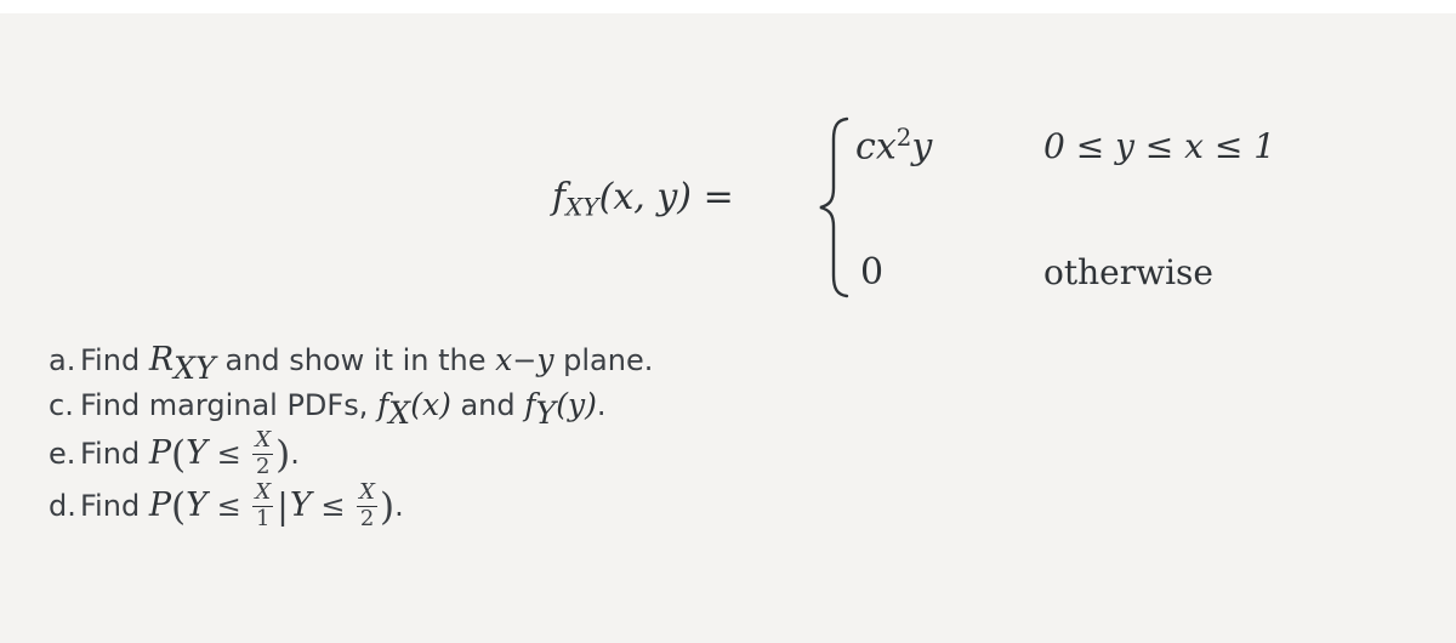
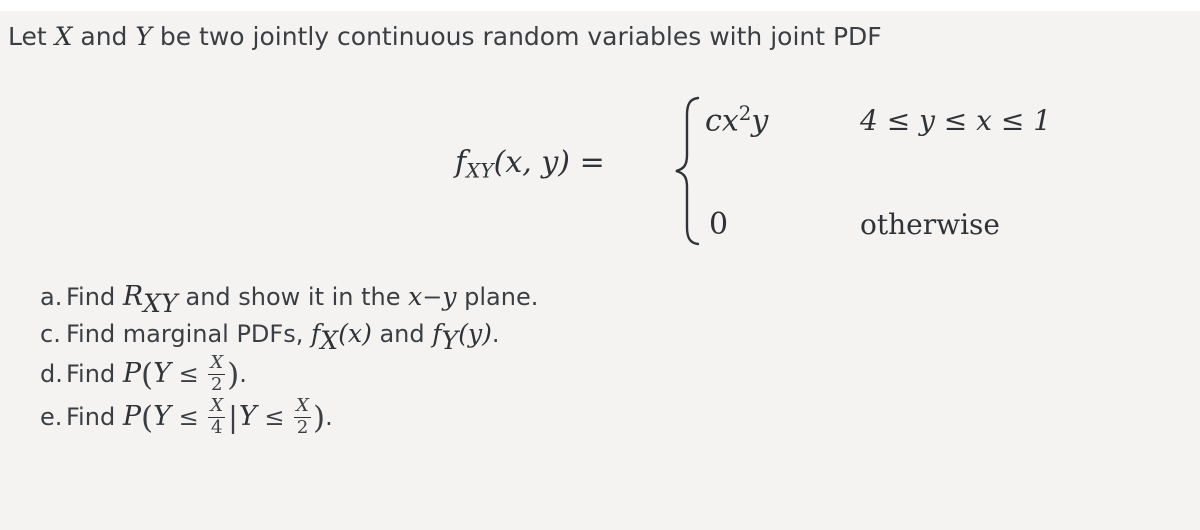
+ Let X and Y be two jointly continuous random variables with joint PDF
  fXY(x, y) =
  cx2y
- 0 ≤ y ≤ x ≤ 1
+ 4 ≤ y ≤ x ≤ 1
  0
  otherwise
  a. Find RXY and show it in the x−y plane.
  c. Find marginal PDFs, fX(x) and fY(y).
- e. Find P(Y ≤
+ d.Find P(Y ≤
  X
  2
  ).
- d.Find P(Y ≤
+ e. Find P(Y ≤
  X
- 1
+ 4
  |Y ≤
  X
  2
  ).
